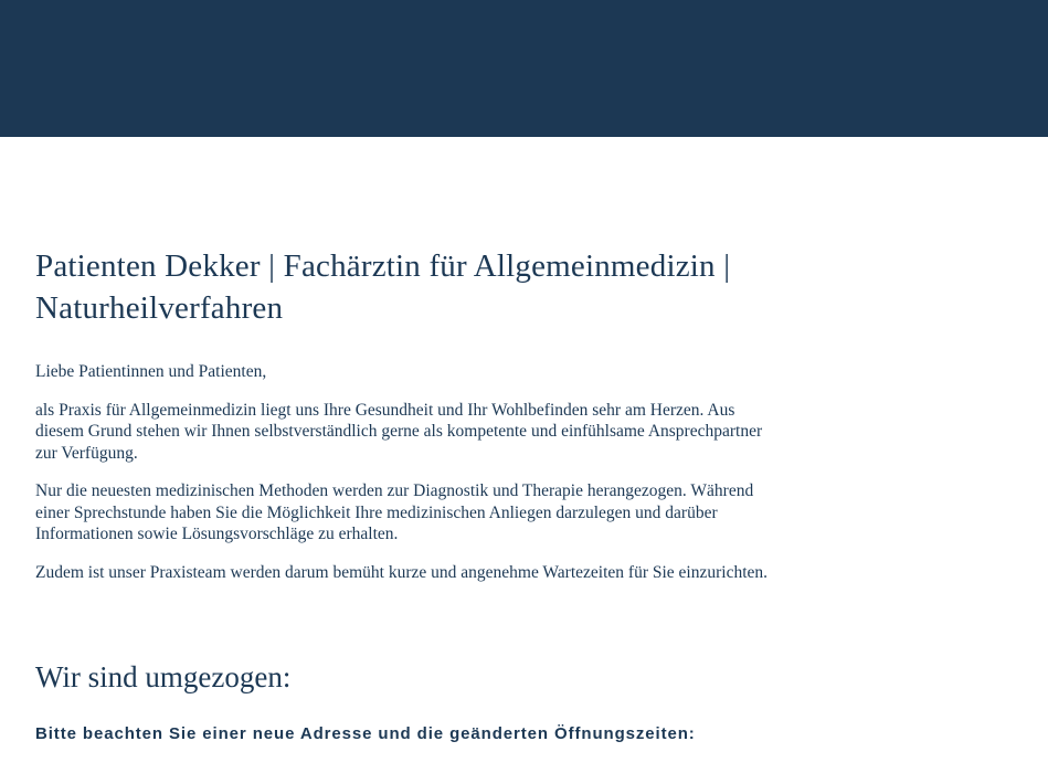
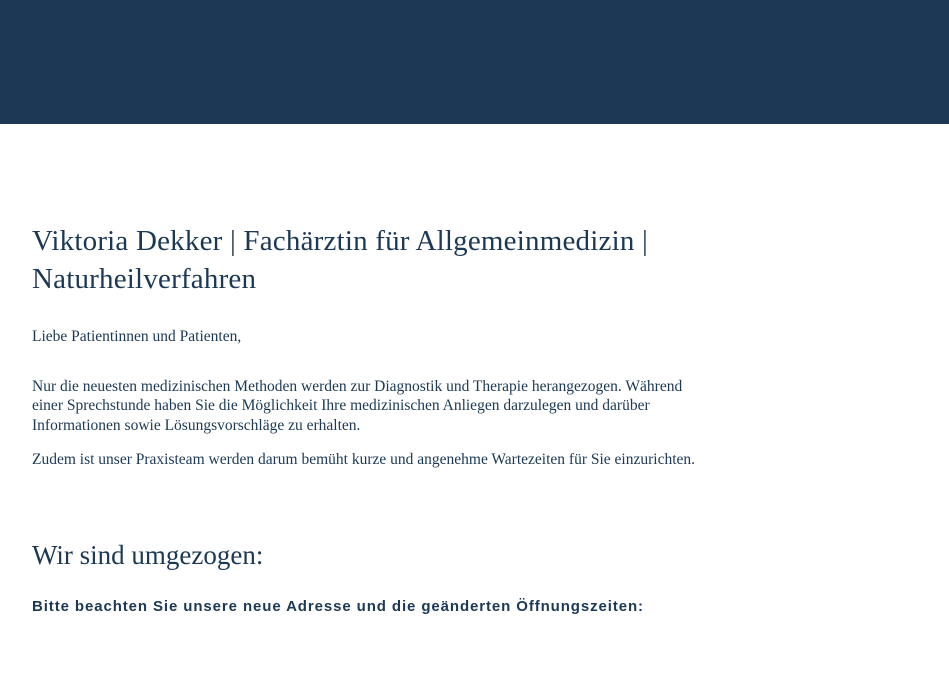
- Patienten Dekker | Fachärztin für Allgemeinmedizin | Naturheilverfahren
+ Viktoria Dekker | Fachärztin für Allgemeinmedizin | Naturheilverfahren
  Liebe Patientinnen und Patienten,
- als Praxis für Allgemeinmedizin liegt uns Ihre Gesundheit und Ihr Wohlbefinden sehr am Herzen. Aus diesem Grund stehen wir Ihnen selbstverständlich gerne als kompetente und einfühlsame Ansprechpartner zur Verfügung.
  Nur die neuesten medizinischen Methoden werden zur Diagnostik und Therapie herangezogen. Während einer Sprechstunde haben Sie die Möglichkeit Ihre medizinischen Anliegen darzulegen und darüber Informationen sowie Lösungsvorschläge zu erhalten.
  Zudem ist unser Praxisteam werden darum bemüht kurze und angenehme Wartezeiten für Sie einzurichten.
  Wir sind umgezogen:
- Bitte beachten Sie einer neue Adresse und die geänderten Öffnungszeiten:
+ Bitte beachten Sie unsere neue Adresse und die geänderten Öffnungszeiten:
